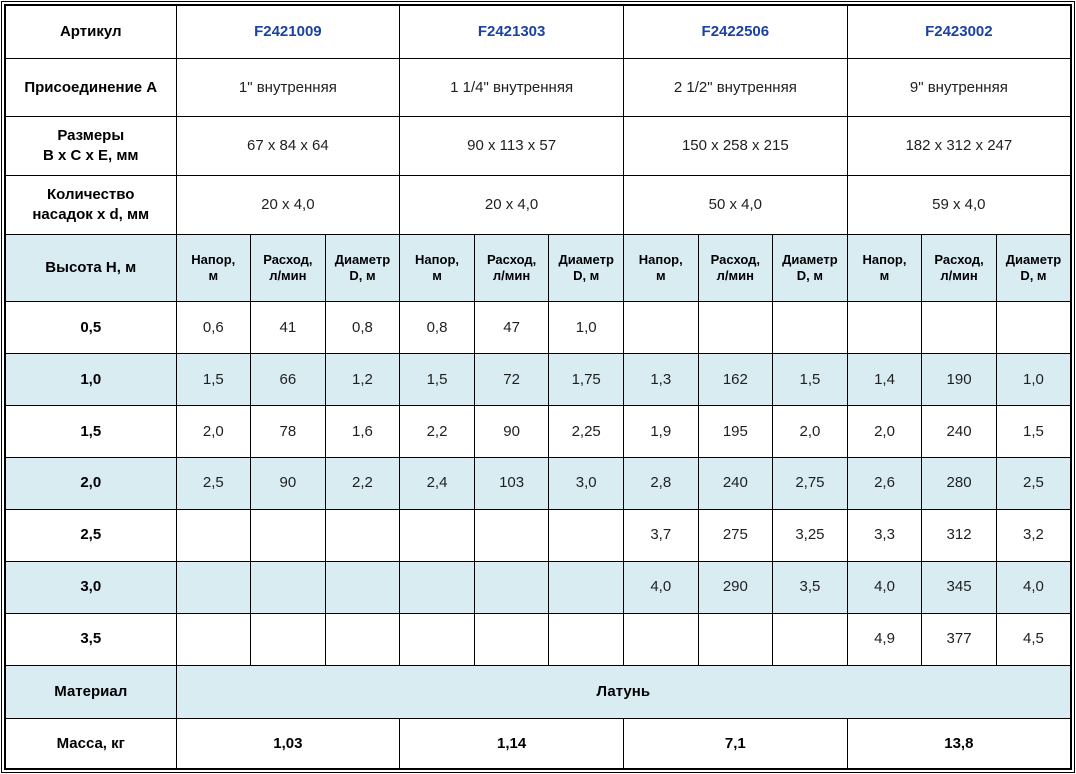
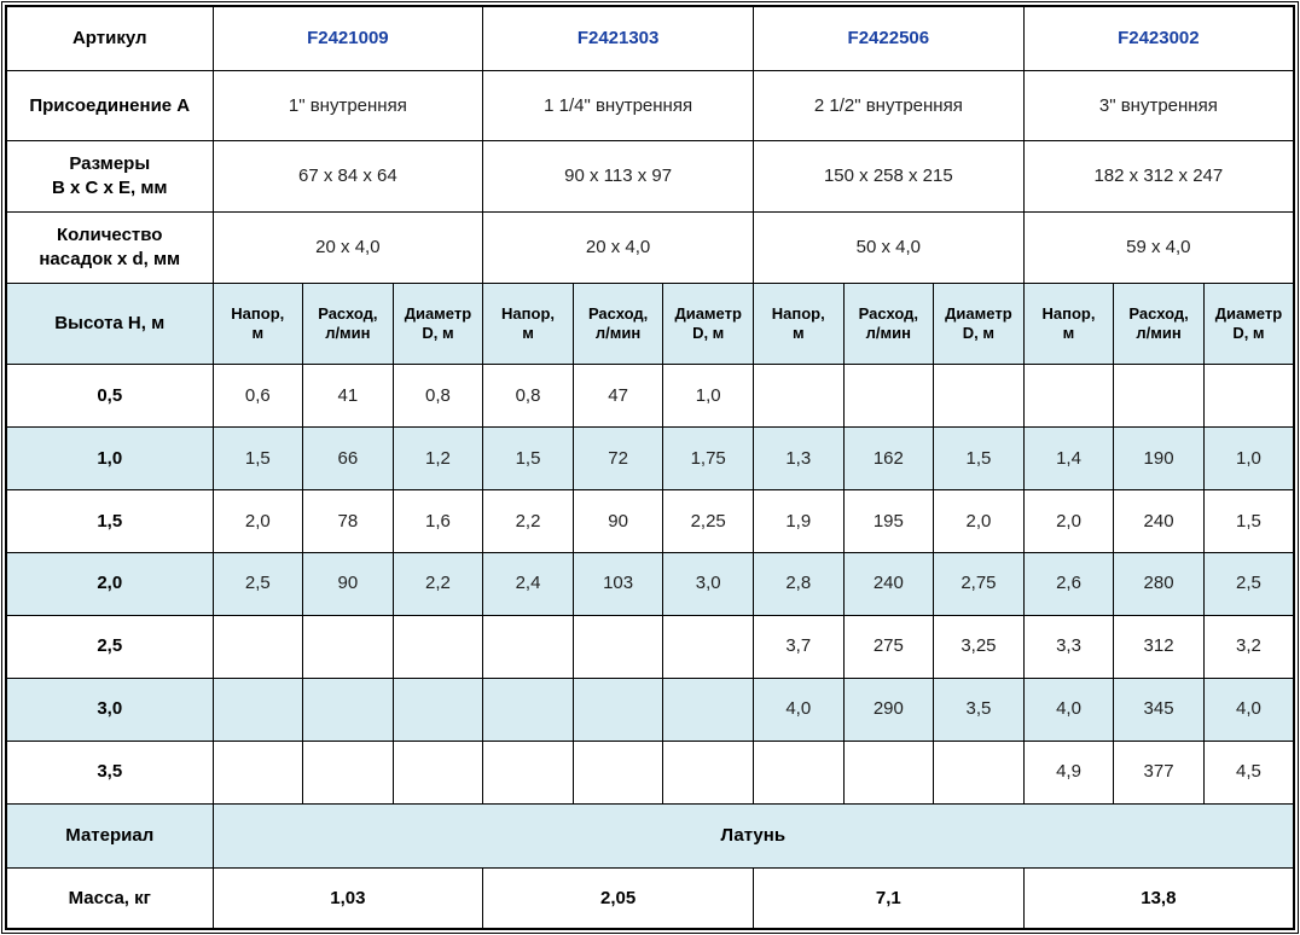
  Артикул	F2421009	F2421303	F2422506	F2423002
- Присоединение А	1" внутренняя	1 1/4" внутренняя	2 1/2" внутренняя	9" внутренняя
+ Присоединение А	1" внутренняя	1 1/4" внутренняя	2 1/2" внутренняя	3" внутренняя
- Размеры В х С х Е, мм	67 х 84 х 64	90 х 113 х 57	150 х 258 х 215	182 х 312 х 247
+ Размеры В х С х Е, мм	67 х 84 х 64	90 х 113 х 97	150 х 258 х 215	182 х 312 х 247
  Количество насадок х d, мм	20 х 4,0	20 х 4,0	50 х 4,0	59 х 4,0
  Высота Н, м	Напор,м	Расход,л/мин	ДиаметрD, м	Напор,м	Расход,л/мин	ДиаметрD, м	Напор,м	Расход,л/мин	ДиаметрD, м	Напор,м	Расход,л/мин	ДиаметрD, м
  0,5	0,6	41	0,8	0,8	47	1,0
  1,0	1,5	66	1,2	1,5	72	1,75	1,3	162	1,5	1,4	190	1,0
  1,5	2,0	78	1,6	2,2	90	2,25	1,9	195	2,0	2,0	240	1,5
  2,0	2,5	90	2,2	2,4	103	3,0	2,8	240	2,75	2,6	280	2,5
  2,5							3,7	275	3,25	3,3	312	3,2
  3,0							4,0	290	3,5	4,0	345	4,0
  3,5										4,9	377	4,5
  Материал	Латунь
- Масса, кг	1,03	1,14	7,1	13,8
+ Масса, кг	1,03	2,05	7,1	13,8
